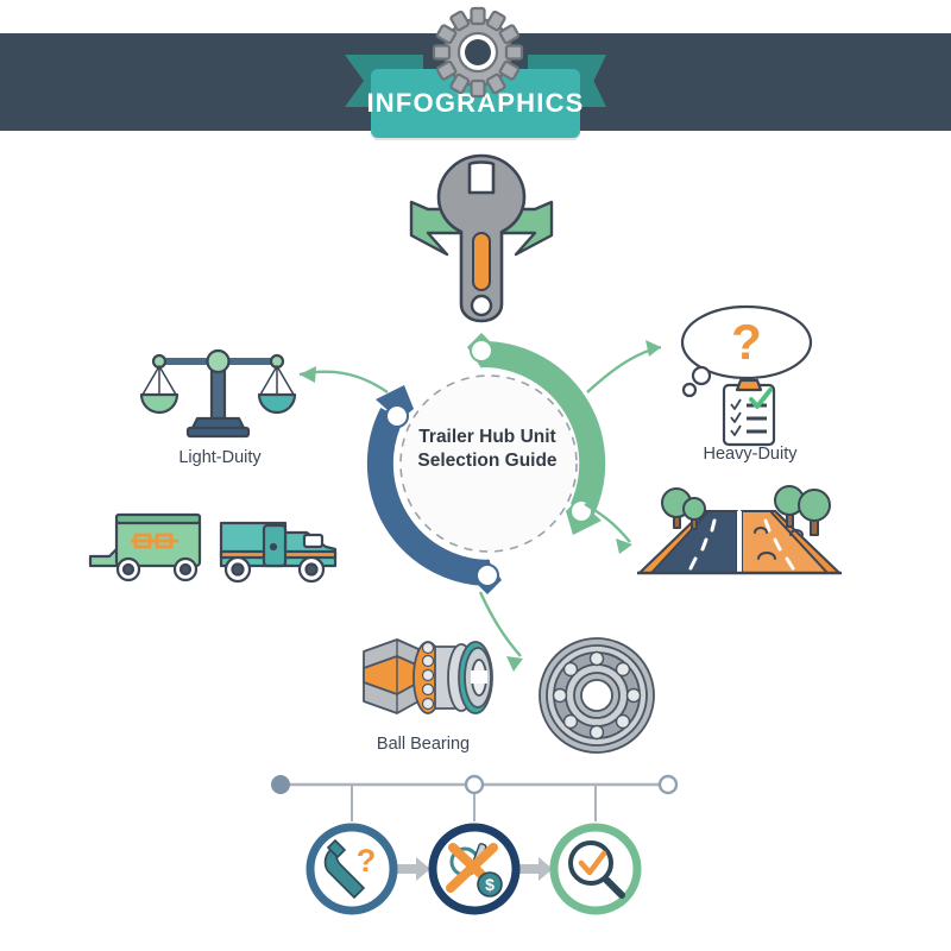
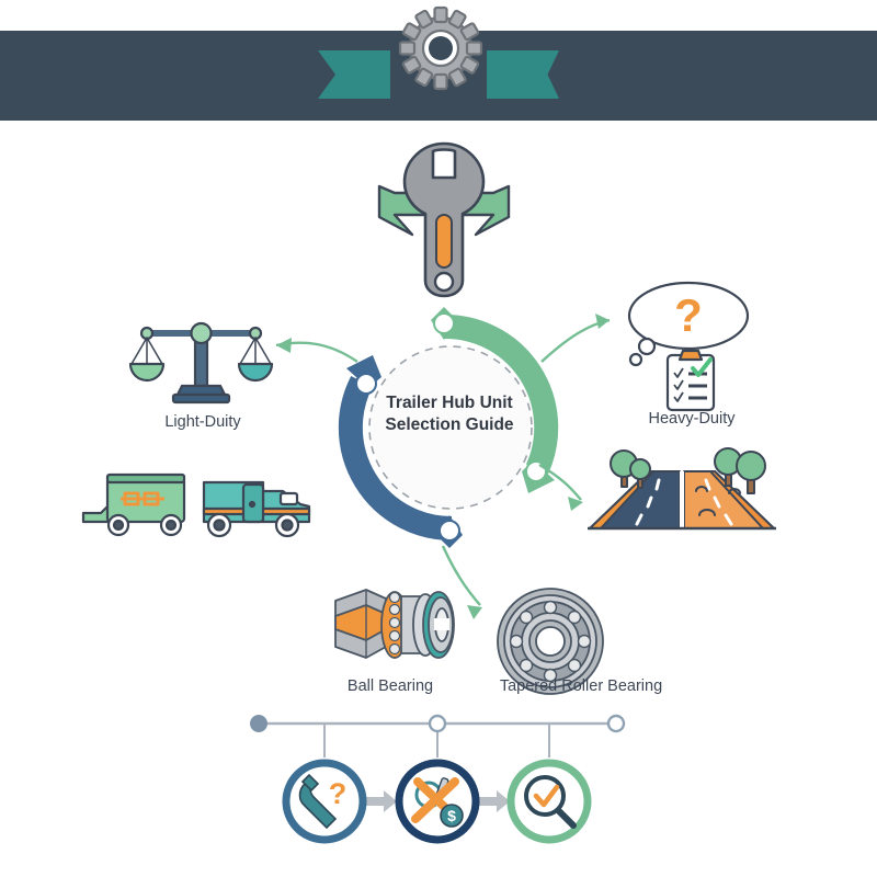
- INFOGRAPHICS
  Trailer Hub Unit
  Selection Guide
  Light-Duity
  ?
  Heavy-Duity
  Ball Bearing
+ Tapered Roller Bearing
  ?
  $
